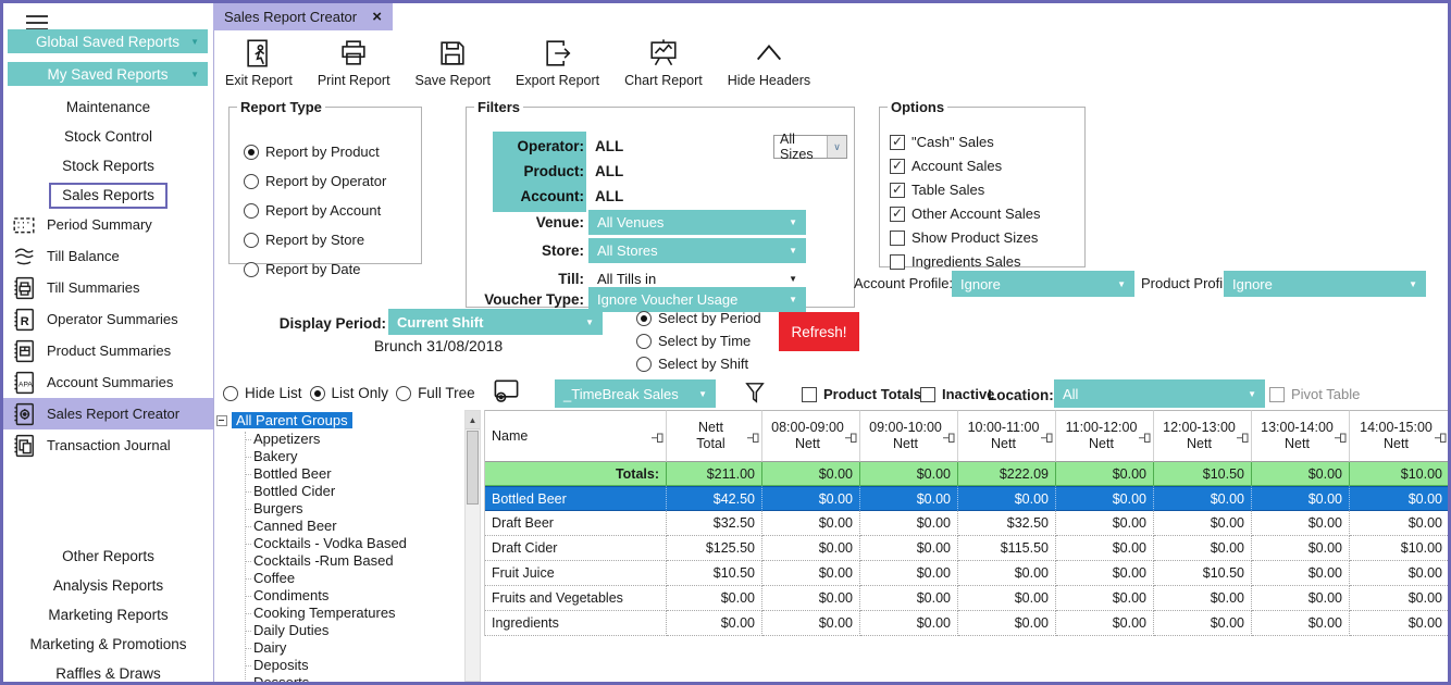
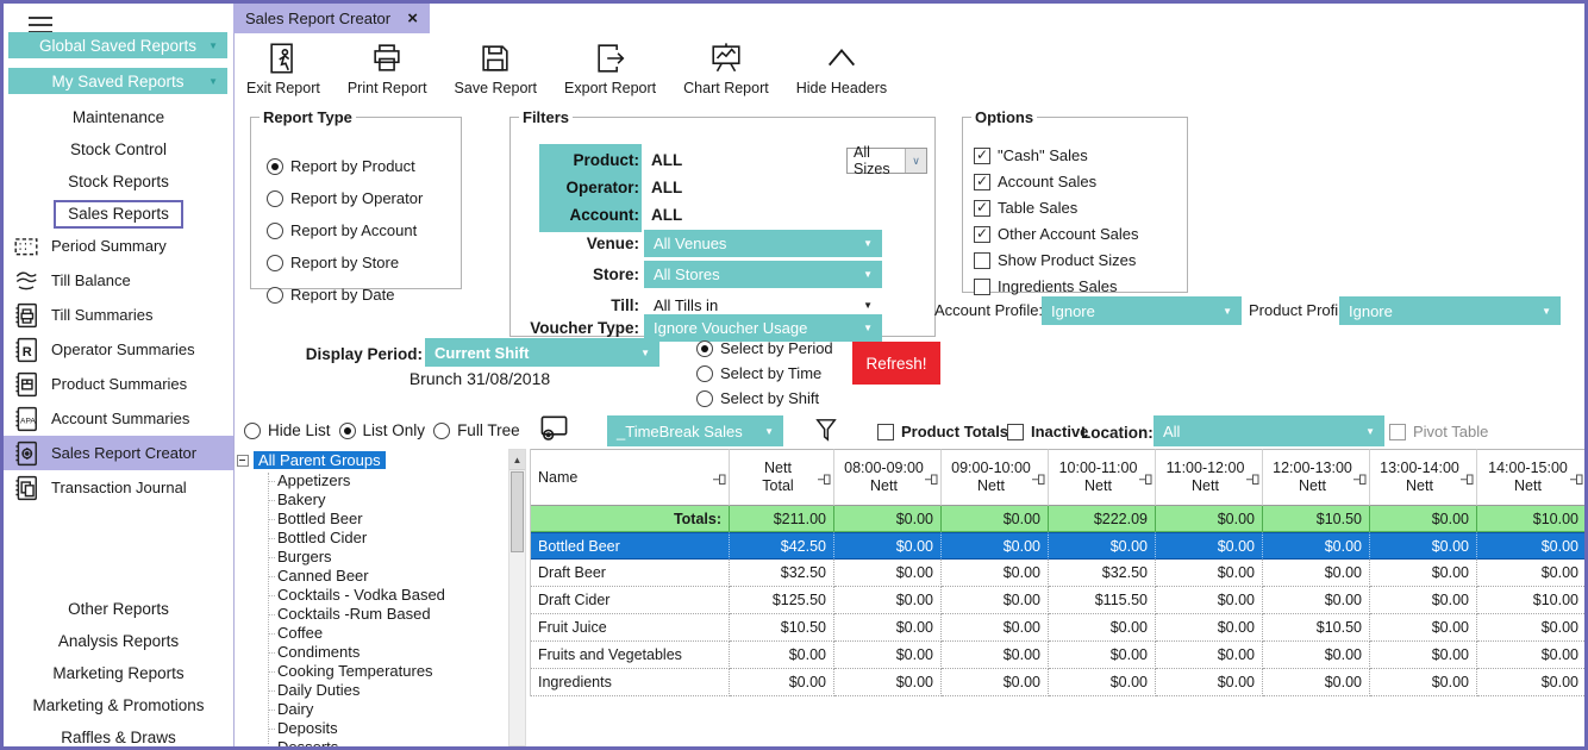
  Global Saved Reports
  ▼
  My Saved Reports
  ▼
  Maintenance
  Stock Control
  Stock Reports
  Sales Reports
  Period Summary
  Till Balance
  Till Summaries
  R
  Operator Summaries
  Product Summaries
  Account Summaries
  Sales Report Creator
  Transaction Journal
  Other Reports
  Analysis Reports
  Marketing Reports
  Marketing & Promotions
  Raffles & Draws
  Sales Report Creator
  ×
  Exit Report
  Print Report
  Save Report
  Export Report
  Chart Report
  Hide Headers
  Report Type
  Report by Product
  Report by Operator
  Report by Account
  Report by Store
  Report by Date
  Filters
- Operator:
+ Product:
  ALL
- Product:
+ Operator:
  ALL
  Account:
  ALL
  Venue:
  All Venues
  ▼
  Store:
  All Stores
  ▼
  Till:
  All Tills in
  ▼
  Voucher Type:
  Ignore Voucher Usage
  ▼
  All Sizes
  ∨
  Options
  "Cash" Sales
  Account Sales
  Table Sales
  Other Account Sales
  Show Product Sizes
  Ingredients Sales
  Account Profile
  Ignore
  ▼
  Product Profi
  Ignore
  ▼
  Display Period:
  Current Shift
  ▼
  Brunch 31/08/2018
  Select by Period
  Select by Time
  Select by Shift
  Refresh!
  Hide List
  List Only
  Full Tree
  _TimeBreak Sales
  ▼
  Product Totals
  Inactive
  Location:
  All
  ▼
  Pivot Table
  All Parent Groups
  Appetizers
  Bakery
  Bottled Beer
  Bottled Cider
  Burgers
  Canned Beer
  Cocktails - Vodka Based
  Cocktails -Rum Based
  Coffee
  Condiments
  Cooking Temperatures
  Daily Duties
  Dairy
  Deposits
  ▲
  Name
  Nett
  Total
  08:00-09:00
  Nett
  09:00-10:00
  Nett
  10:00-11:00
  Nett
  11:00-12:00
  Nett
  12:00-13:00
  Nett
  13:00-14:00
  Nett
  14:00-15:00
  Nett
  Totals:
  $211.00
  $0.00
  $0.00
  $222.09
  $0.00
  $10.50
  $0.00
  $10.00
  Bottled Beer
  $42.50
  $0.00
  $0.00
  $0.00
  $0.00
  $0.00
  $0.00
  $0.00
  Draft Beer
  $32.50
  $0.00
  $0.00
  $32.50
  $0.00
  $0.00
  $0.00
  $0.00
  Draft Cider
  $125.50
  $0.00
  $0.00
  $115.50
  $0.00
  $0.00
  $0.00
  $10.00
  Fruit Juice
  $10.50
  $0.00
  $0.00
  $0.00
  $0.00
  $10.50
  $0.00
  $0.00
  Fruits and Vegetables
  $0.00
  $0.00
  $0.00
  $0.00
  $0.00
  $0.00
  $0.00
  $0.00
  Ingredients
  $0.00
  $0.00
  $0.00
  $0.00
  $0.00
  $0.00
  $0.00
  $0.00
